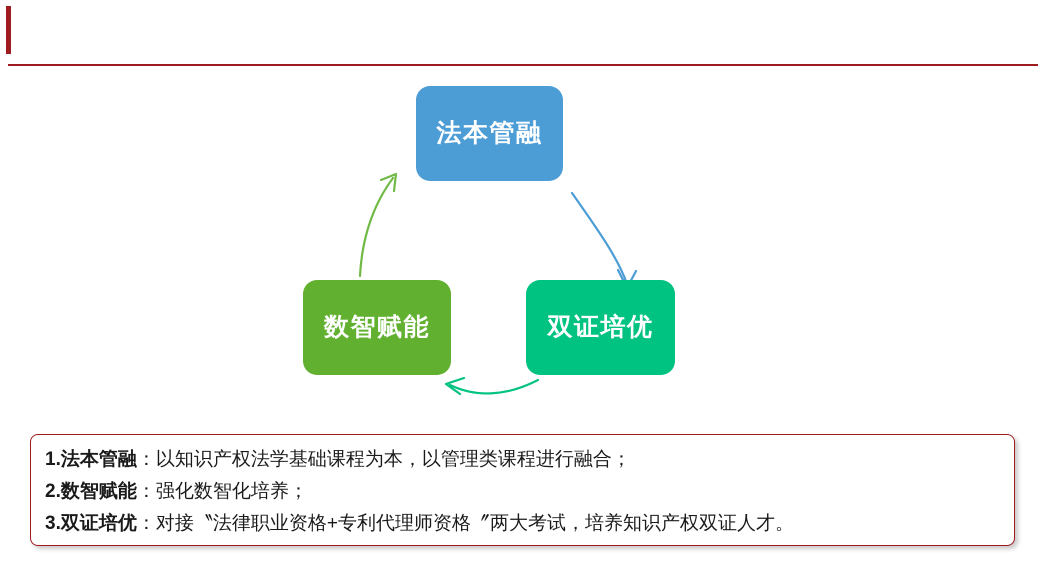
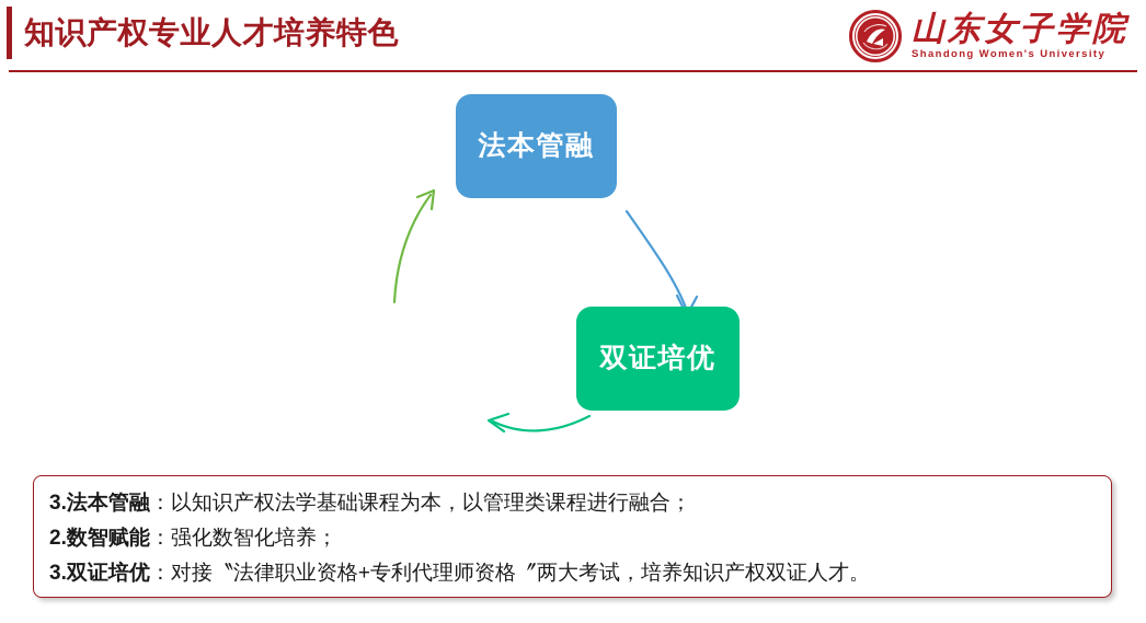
+ 知识产权专业人才培养特色
+ 山东女子学院
+ Shandong Women's University
  法本管融
  双证培优
- 数智赋能
- 1.法本管融：以知识产权法学基础课程为本，以管理类课程进行融合；
+ 3.法本管融：以知识产权法学基础课程为本，以管理类课程进行融合；
  2.数智赋能：强化数智化培养；
  3.双证培优：对接〝法律职业资格+专利代理师资格〞两大考试，培养知识产权双证人才。
